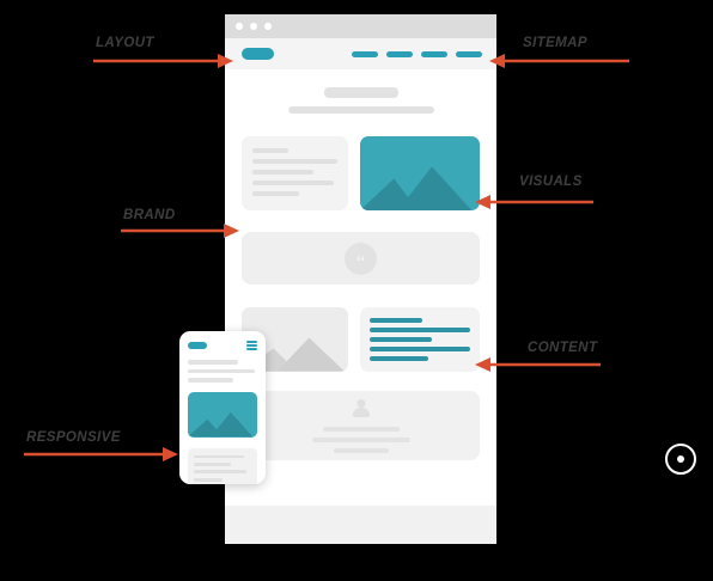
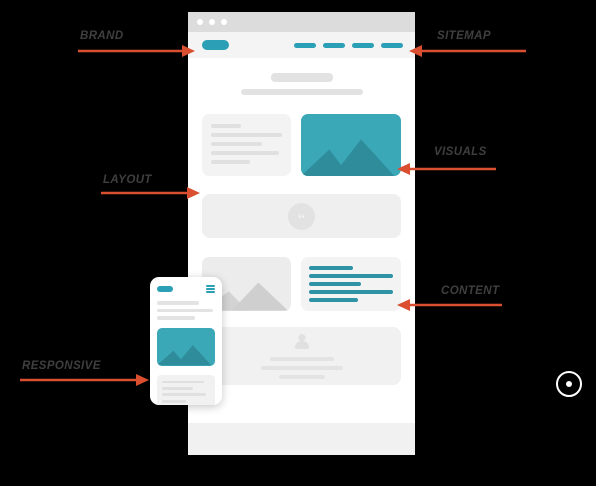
- LAYOUT
+ BRAND
  SITEMAP
- BRAND
+ LAYOUT
  VISUALS
  CONTENT
  RESPONSIVE
